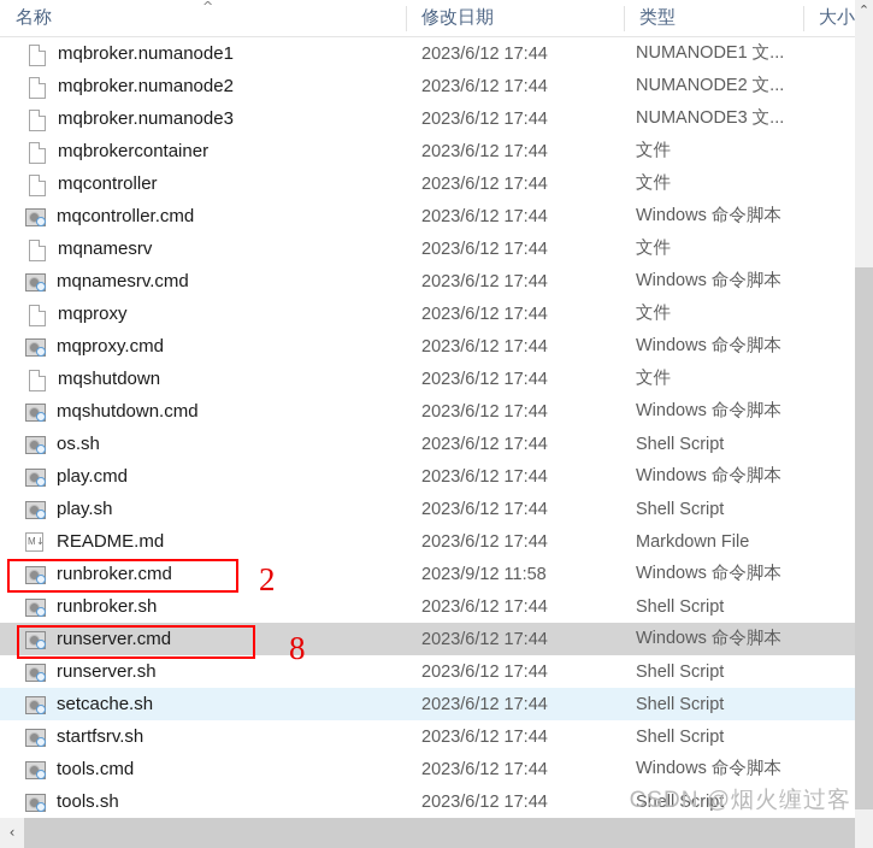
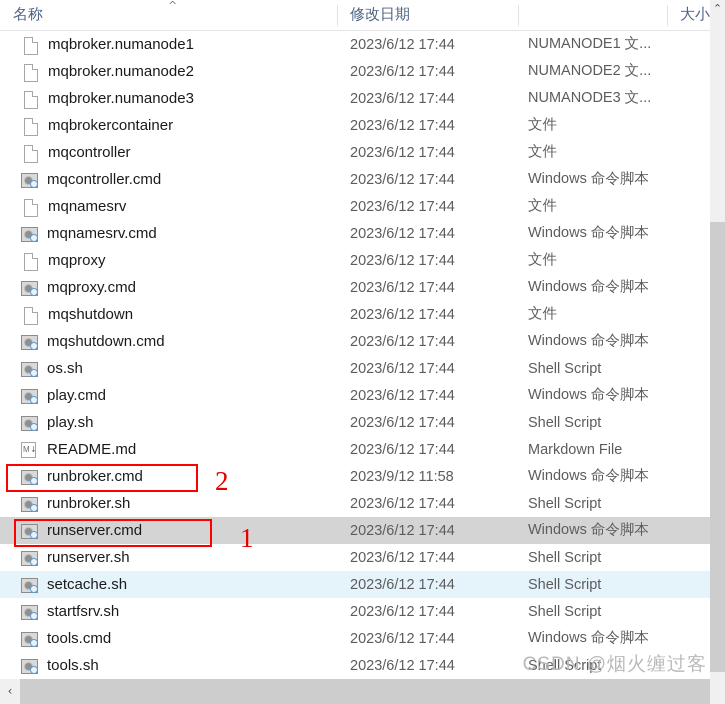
  名称
  ^
  修改日期
- 类型
  大小
  mqbroker.numanode1
  2023/6/12 17:44
  NUMANODE1 文...
  mqbroker.numanode2
  2023/6/12 17:44
  NUMANODE2 文...
  mqbroker.numanode3
  2023/6/12 17:44
  NUMANODE3 文...
  mqbrokercontainer
  2023/6/12 17:44
  文件
  mqcontroller
  2023/6/12 17:44
  文件
  mqcontroller.cmd
  2023/6/12 17:44
  Windows 命令脚本
  mqnamesrv
  2023/6/12 17:44
  文件
  mqnamesrv.cmd
  2023/6/12 17:44
  Windows 命令脚本
  mqproxy
  2023/6/12 17:44
  文件
  mqproxy.cmd
  2023/6/12 17:44
  Windows 命令脚本
  mqshutdown
  2023/6/12 17:44
  文件
  mqshutdown.cmd
  2023/6/12 17:44
  Windows 命令脚本
  os.sh
  2023/6/12 17:44
  Shell Script
  play.cmd
  2023/6/12 17:44
  Windows 命令脚本
  play.sh
  2023/6/12 17:44
  Shell Script
  README.md
  2023/6/12 17:44
  Markdown File
  runbroker.cmd
  2023/9/12 11:58
  Windows 命令脚本
  runbroker.sh
  2023/6/12 17:44
  Shell Script
  runserver.cmd
  2023/6/12 17:44
  Windows 命令脚本
  runserver.sh
  2023/6/12 17:44
  Shell Script
  setcache.sh
  2023/6/12 17:44
  Shell Script
  startfsrv.sh
  2023/6/12 17:44
  Shell Script
  tools.cmd
  2023/6/12 17:44
  Windows 命令脚本
  tools.sh
  2023/6/12 17:44
  Shell Script
  2
- 8
+ 1
  ⌃
  ‹
  CSDN @烟火缠过客
